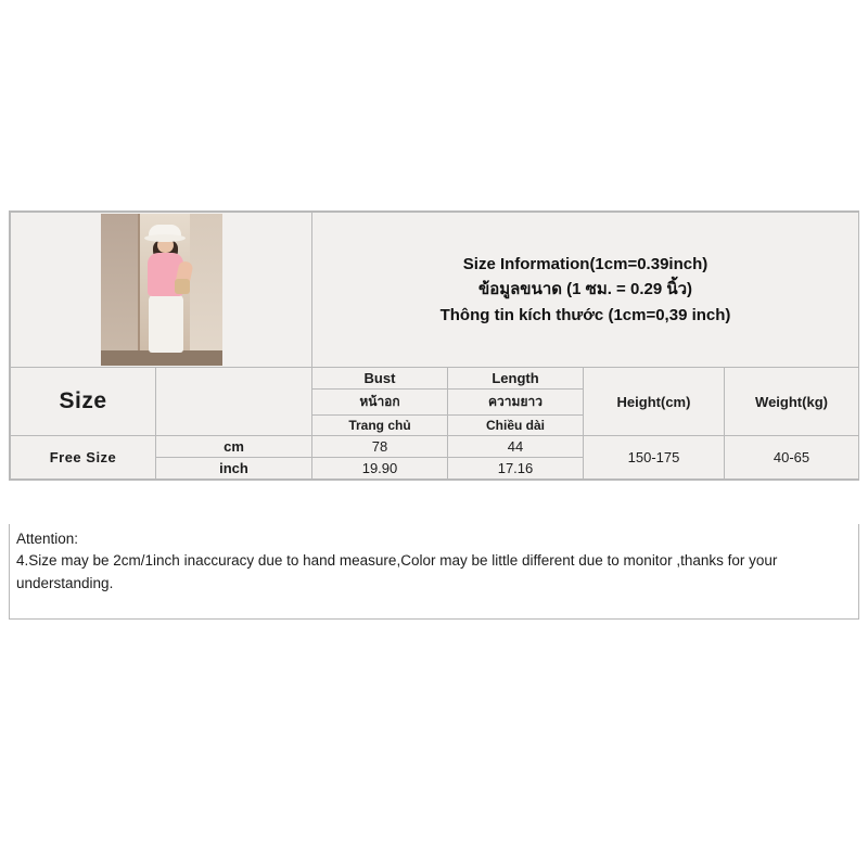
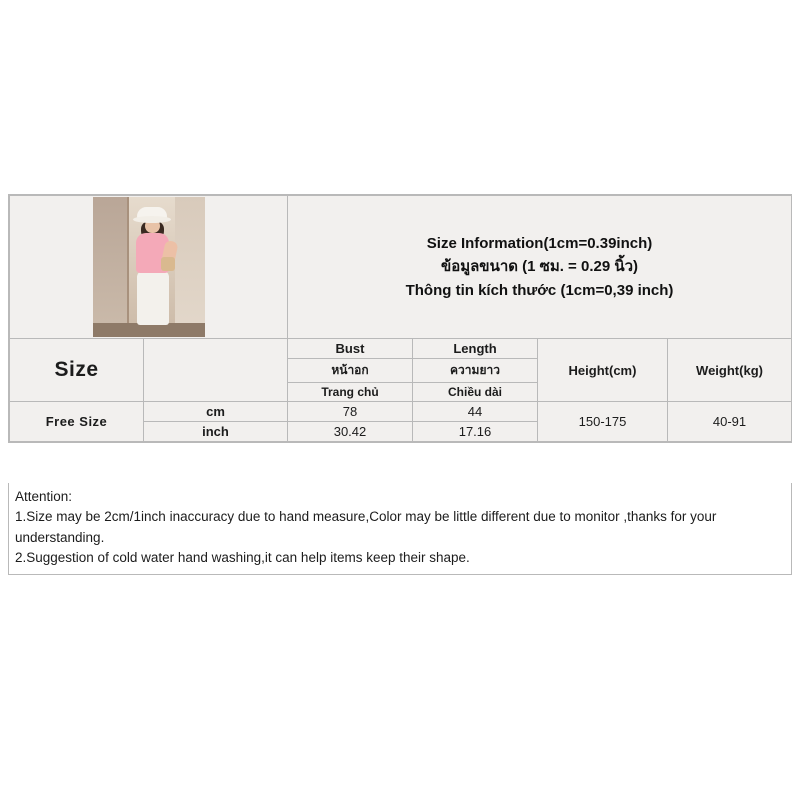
  	Size Information(1cm=0.39inch) ข้อมูลขนาด (1 ซม. = 0.29 นิ้ว) Thông tin kích thước (1cm=0,39 inch)
  Size		Bust	Length	Height(cm)	Weight(kg)
  หน้าอก	ความยาว
  Trang chủ	Chiều dài
- Free Size	cm	78	44	150-175	40-65
+ Free Size	cm	78	44	150-175	40-91
- inch	19.90	17.16
+ inch	30.42	17.16
  Attention:
- 4.Size may be 2cm/1inch inaccuracy due to hand measure,Color may be little different due to monitor ,thanks for your understanding.
+ 1.Size may be 2cm/1inch inaccuracy due to hand measure,Color may be little different due to monitor ,thanks for your understanding.
+ 2.Suggestion of cold water hand washing,it can help items keep their shape.
